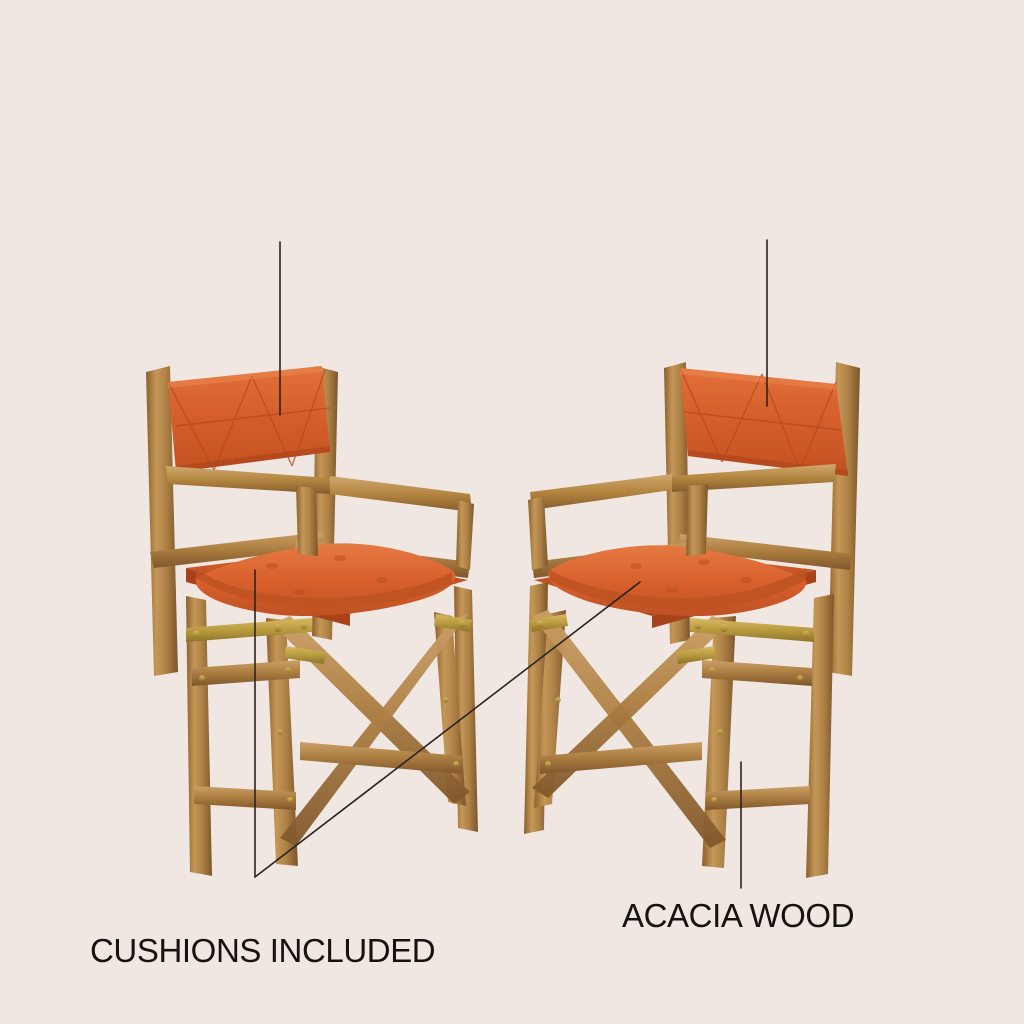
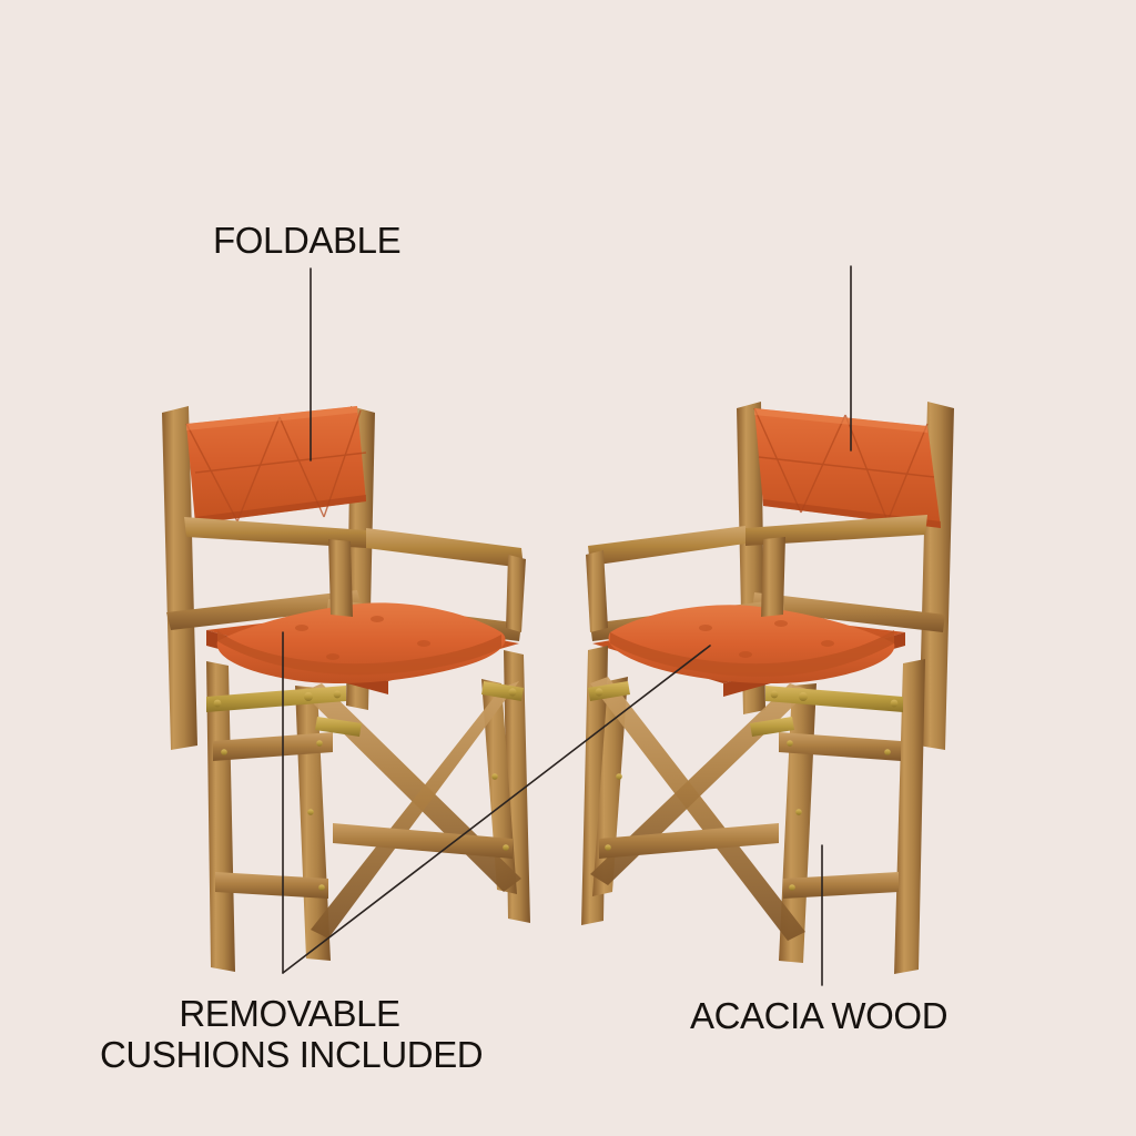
+ FOLDABLE
+ REMOVABLE
  CUSHIONS INCLUDED
  ACACIA WOOD
